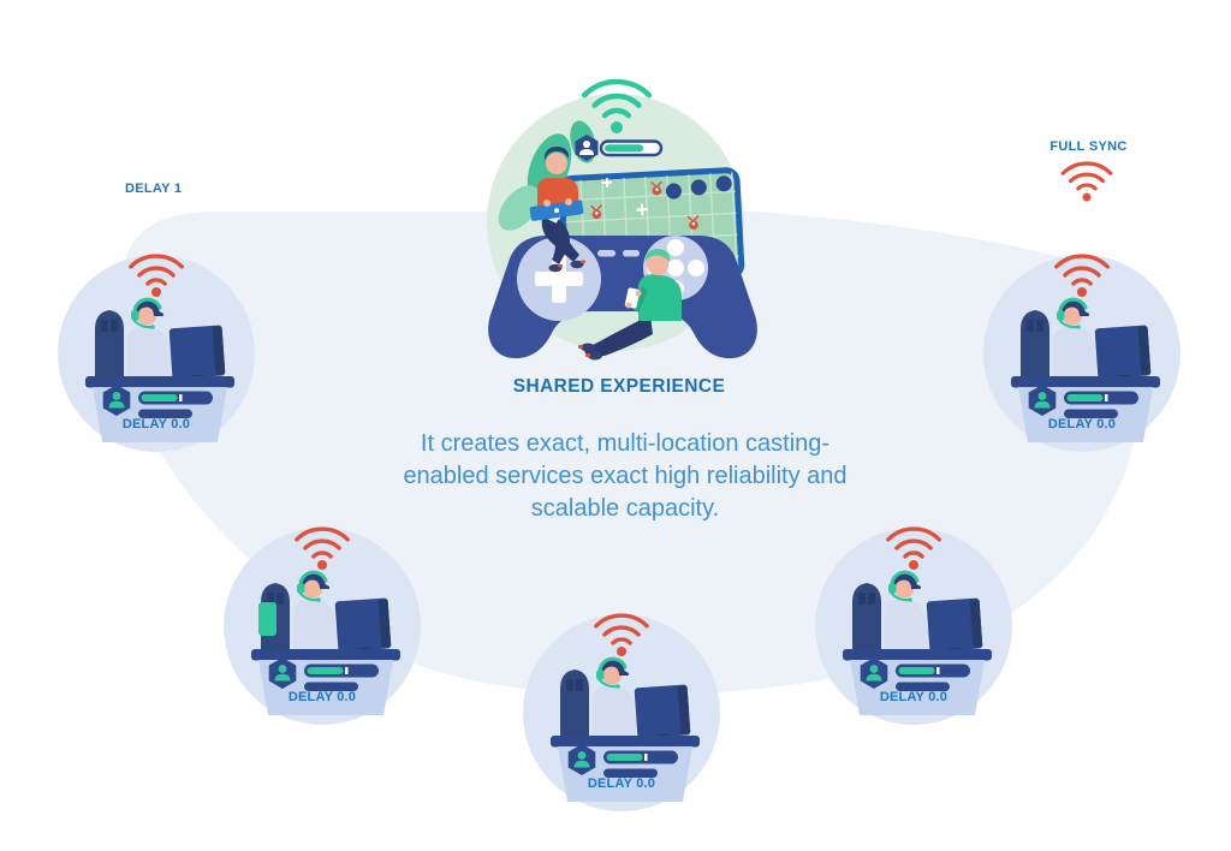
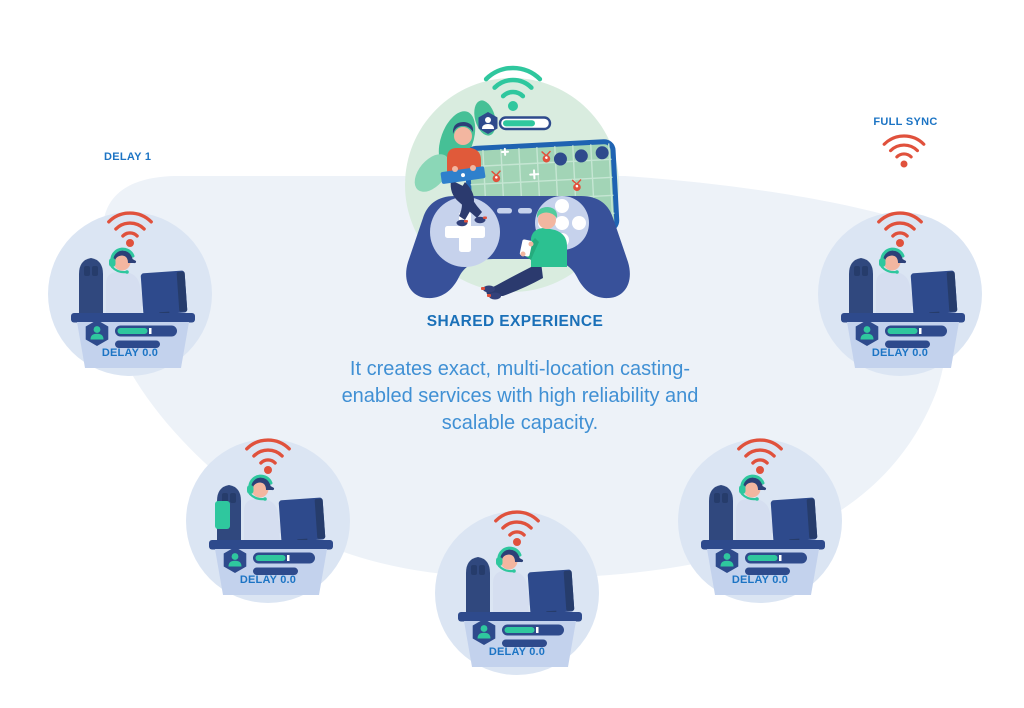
  DELAY 1
  FULL SYNC
  SHARED EXPERIENCE
- It creates exact, multi-location casting-enabled services exact high reliability and scalable capacity.
+ It creates exact, multi-location casting-enabled services with high reliability and scalable capacity.
  DELAY 0.0
  DELAY 0.0
  DELAY 0.0
  DELAY 0.0
  DELAY 0.0
